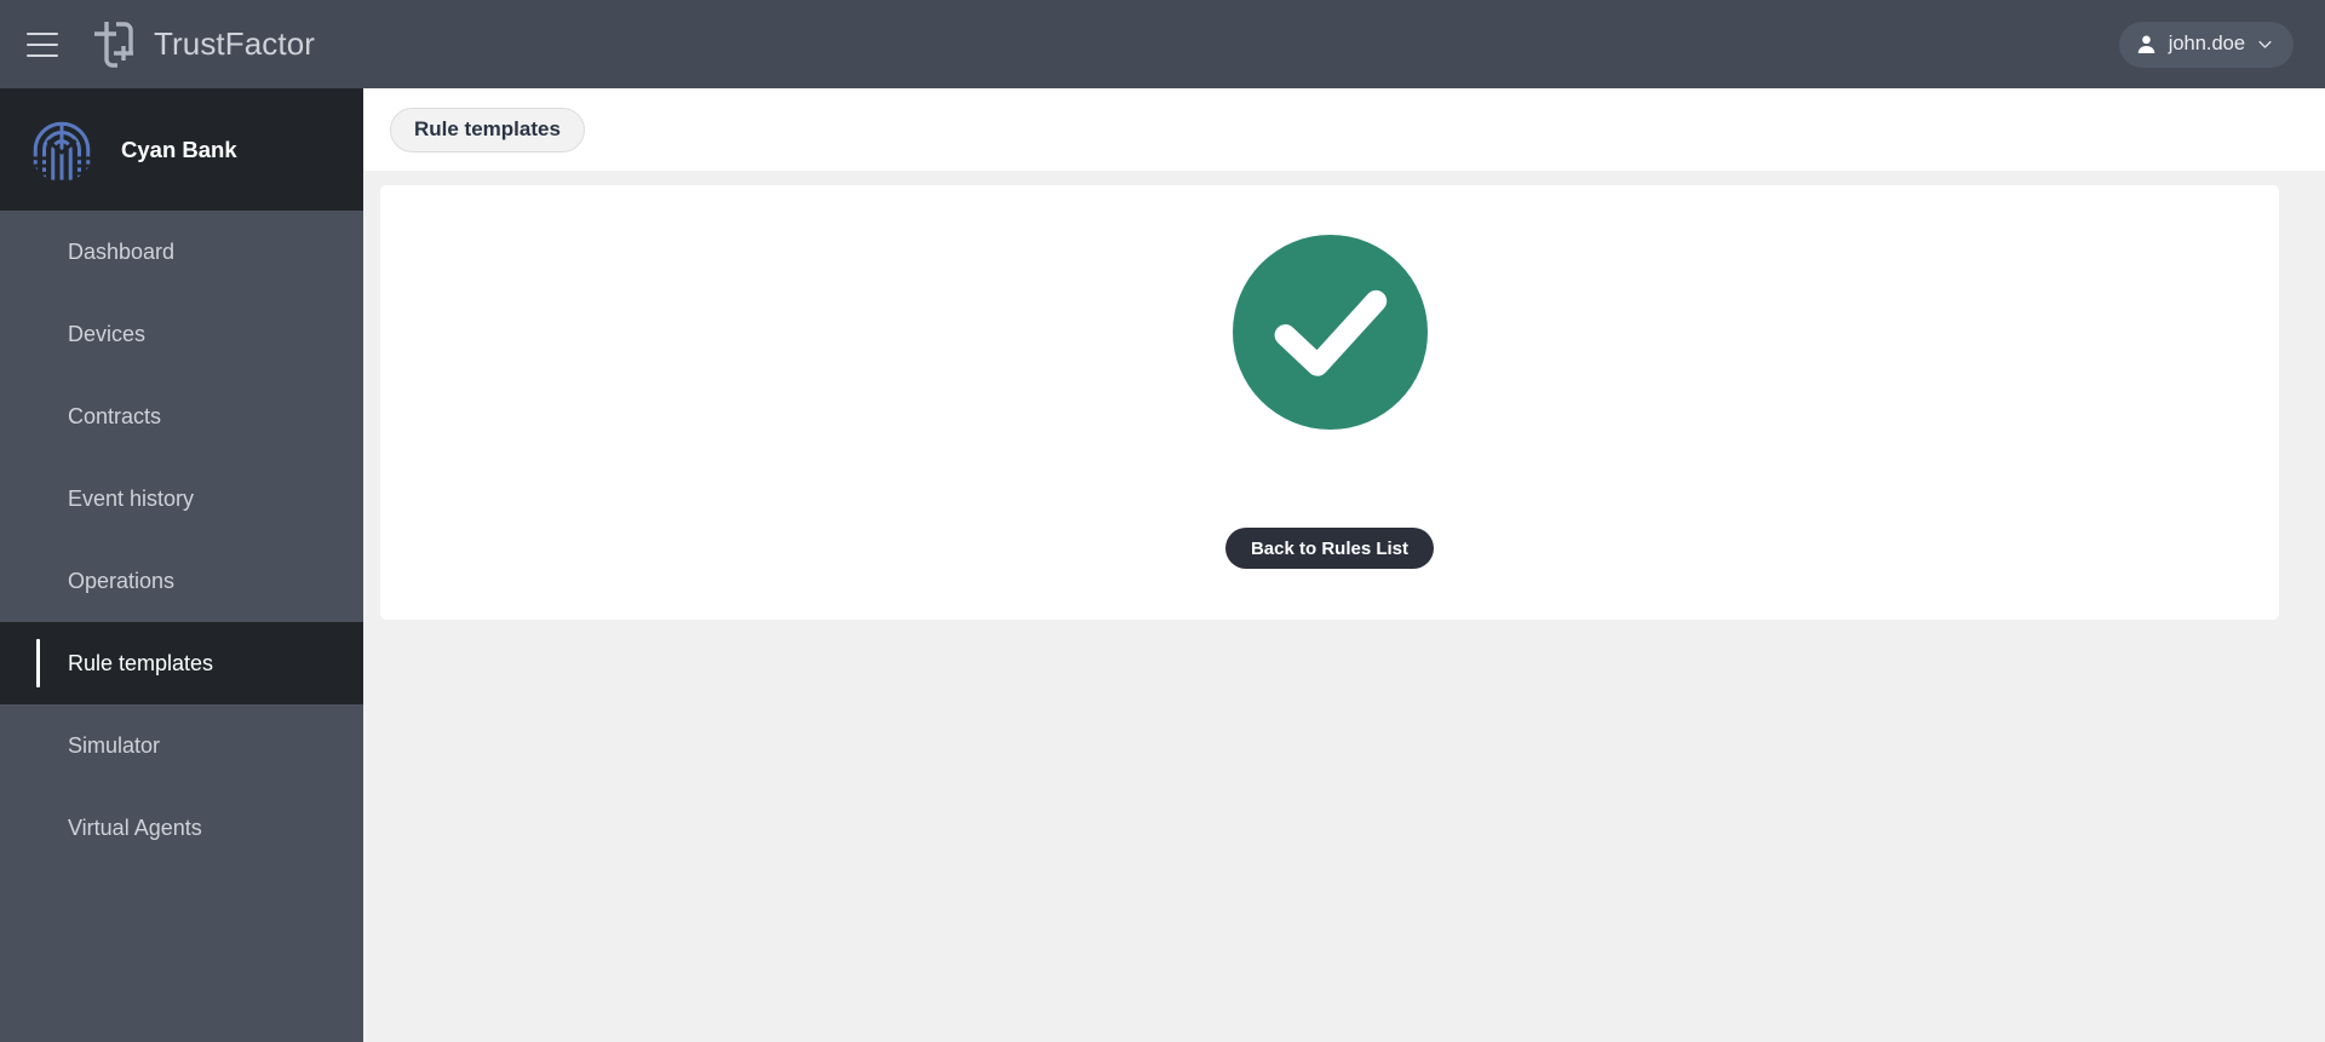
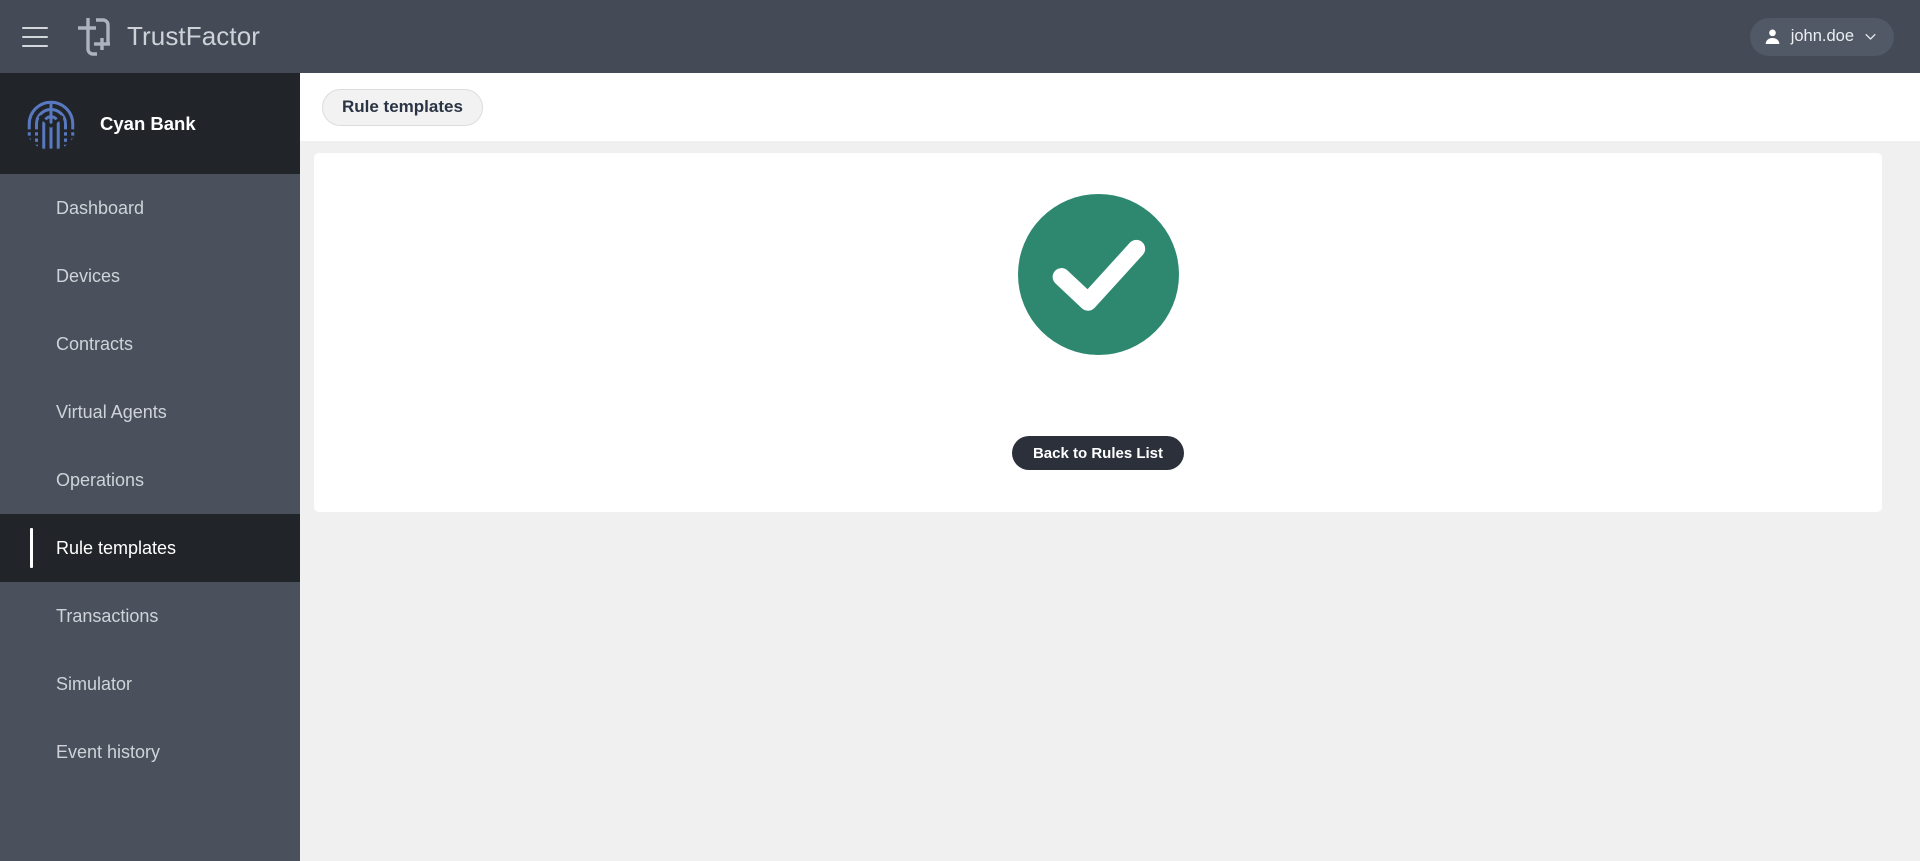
  TrustFactor
  john.doe
  Cyan Bank
  Dashboard
  Devices
  Contracts
- Event history
+ Virtual Agents
  Operations
  Rule templates
+ Transactions
  Simulator
- Virtual Agents
+ Event history
  Rule templates
  Back to Rules List
